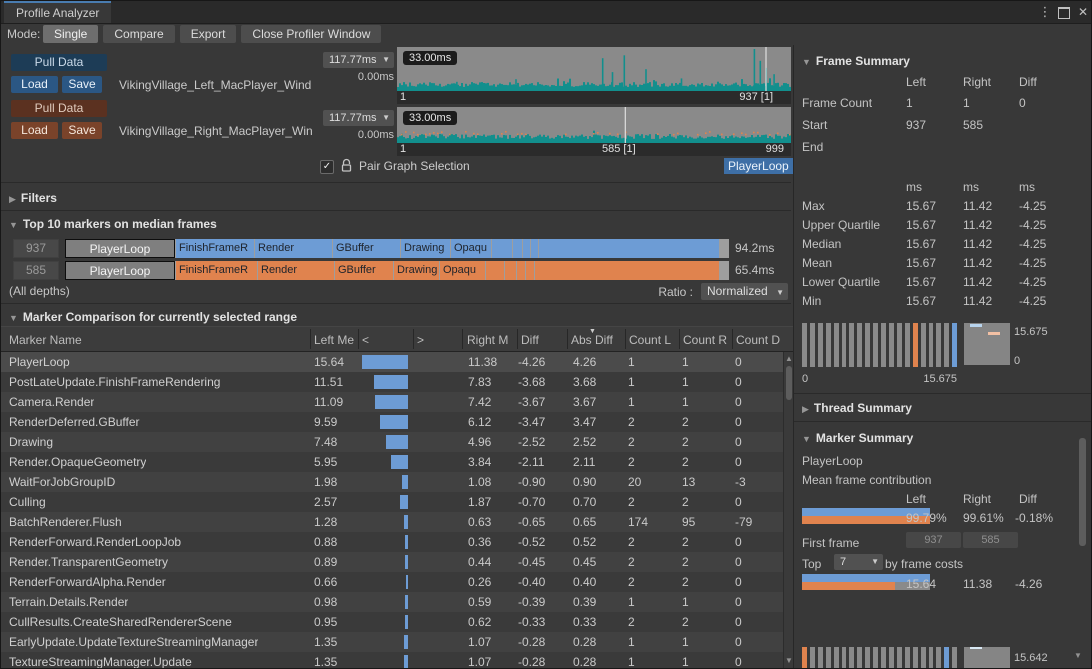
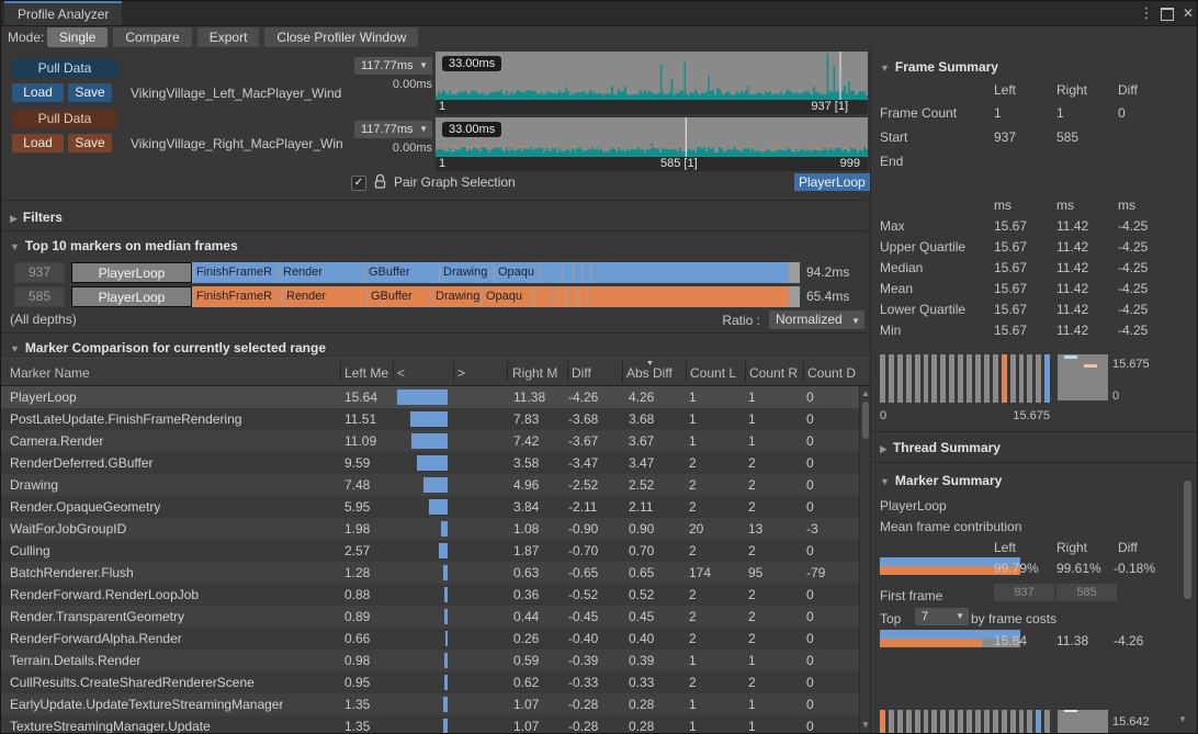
  Profile Analyzer
  ⋮
  ✕
  Mode:
  Single
  Compare
  Export
  Close Profiler Window
  Pull Data
  Load
  Save
  VikingVillage_Left_MacPlayer_Wind
  117.77ms
  ▼
  0.00ms
  Pull Data
  Load
  Save
  VikingVillage_Right_MacPlayer_Win
  117.77ms
  ▼
  0.00ms
  33.00ms
  1
  937 [1]
  33.00ms
  1
  585 [1]
  999
  ✓
  Pair Graph Selection
  PlayerLoop
  ▶ Filters
  ▼ Top 10 markers on median frames
  937
  PlayerLoop
  FinishFrameR
  Render
  GBuffer
  Drawing
  Opaqu
  94.2ms
  585
  PlayerLoop
  FinishFrameR
  Render
  GBuffer
  Drawing
  Opaqu
  65.4ms
  (All depths)
  Ratio :
  Normalized
  ▼
  ▼ Marker Comparison for currently selected range
  Marker Name
  Left Me
  <
  >
  Right M
  Diff
  Abs Diff
  Count L
  Count R
  Count D
  PlayerLoop
  15.64
  11.38
  -4.26
  4.26
  1
  1
  0
  PostLateUpdate.FinishFrameRendering
  11.51
  7.83
  -3.68
  3.68
  1
  1
  0
  Camera.Render
  11.09
  7.42
  -3.67
  3.67
  1
  1
  0
  RenderDeferred.GBuffer
  9.59
- 6.12
+ 3.58
  -3.47
  3.47
  2
  2
  0
  Drawing
  7.48
  4.96
  -2.52
  2.52
  2
  2
  0
  Render.OpaqueGeometry
  5.95
  3.84
  -2.11
  2.11
  2
  2
  0
  WaitForJobGroupID
  1.98
  1.08
  -0.90
  0.90
  20
  13
  -3
  Culling
  2.57
  1.87
  -0.70
  0.70
  2
  2
  0
  BatchRenderer.Flush
  1.28
  0.63
  -0.65
  0.65
  174
  95
  -79
  RenderForward.RenderLoopJob
  0.88
  0.36
  -0.52
  0.52
  2
  2
  0
  Render.TransparentGeometry
  0.89
  0.44
  -0.45
  0.45
  2
  2
  0
  RenderForwardAlpha.Render
  0.66
  0.26
  -0.40
  0.40
  2
  2
  0
  Terrain.Details.Render
  0.98
  0.59
  -0.39
  0.39
  1
  1
  0
  CullResults.CreateSharedRendererScene
  0.95
  0.62
  -0.33
  0.33
  2
  2
  0
  EarlyUpdate.UpdateTextureStreamingManager
  1.35
  1.07
  -0.28
  0.28
  1
  1
  0
  TextureStreamingManager.Update
  1.35
  1.07
  -0.28
  0.28
  1
  1
  0
  ▲
  ▼
  ▼ Frame Summary
  Left
  Right
  Diff
  Frame Count
  1
  1
  0
  Start
  937
  585
  End
  ms
  ms
  ms
  Max
  15.67
  11.42
  -4.25
  Upper Quartile
  15.67
  11.42
  -4.25
  Median
  15.67
  11.42
  -4.25
  Mean
  15.67
  11.42
  -4.25
  Lower Quartile
  15.67
  11.42
  -4.25
  Min
  15.67
  11.42
  -4.25
  0
  15.675
  15.675
  0
  ▶ Thread Summary
  ▼ Marker Summary
  PlayerLoop
  Mean frame contribution
  Left
  Right
  Diff
  99.79%
  99.61%
  -0.18%
  First frame
  937
  585
  Top
  7
  ▼
  by frame costs
  15.64
  11.38
  -4.26
  15.642
  ▼
